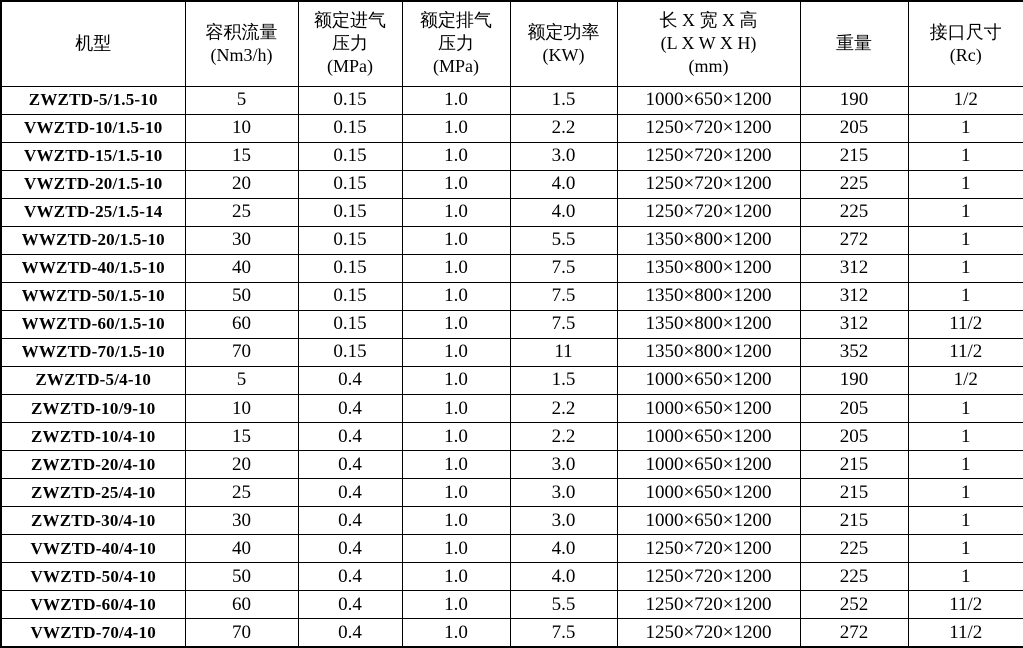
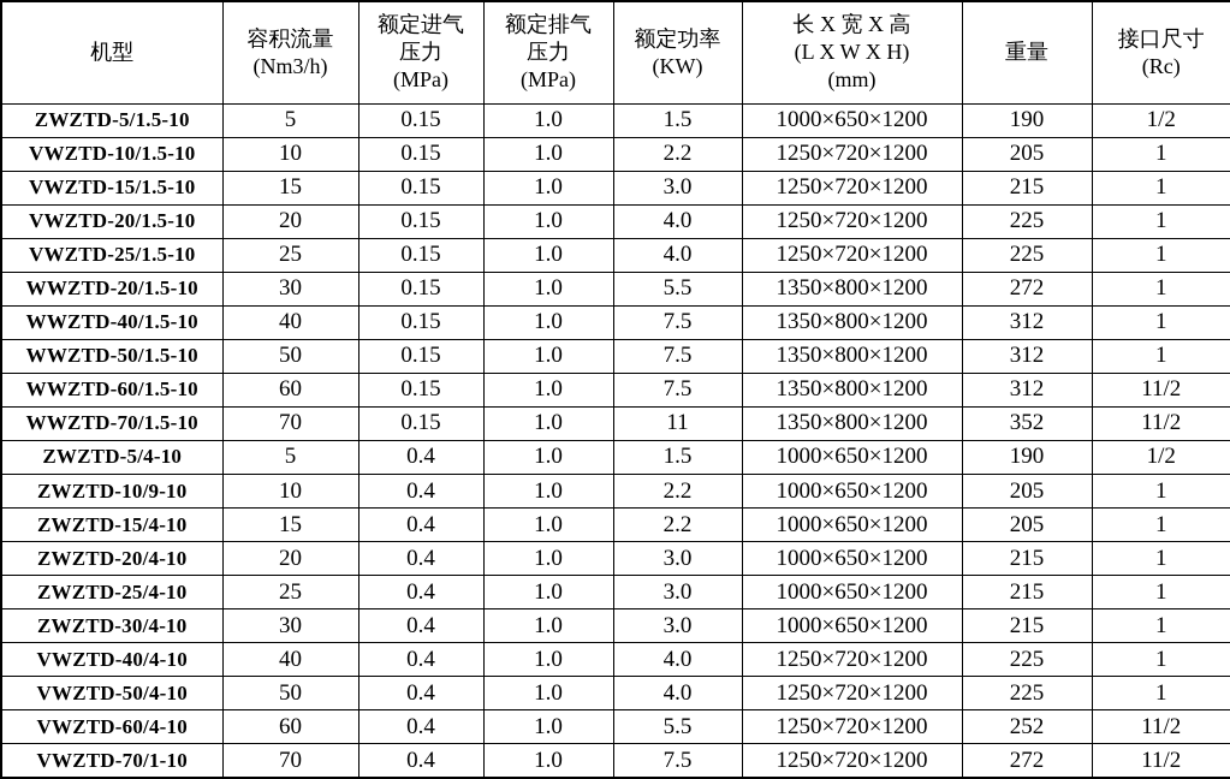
  机型	容积流量(Nm3/h)	额定进气压力(MPa)	额定排气压力(MPa)	额定功率(KW)	长 X 宽 X 高(L X W X H)(mm)	重量	接口尺寸(Rc)
  ZWZTD-5/1.5-10	5	0.15	1.0	1.5	1000×650×1200	190	1/2
  VWZTD-10/1.5-10	10	0.15	1.0	2.2	1250×720×1200	205	1
  VWZTD-15/1.5-10	15	0.15	1.0	3.0	1250×720×1200	215	1
  VWZTD-20/1.5-10	20	0.15	1.0	4.0	1250×720×1200	225	1
- VWZTD-25/1.5-14	25	0.15	1.0	4.0	1250×720×1200	225	1
+ VWZTD-25/1.5-10	25	0.15	1.0	4.0	1250×720×1200	225	1
  WWZTD-20/1.5-10	30	0.15	1.0	5.5	1350×800×1200	272	1
  WWZTD-40/1.5-10	40	0.15	1.0	7.5	1350×800×1200	312	1
  WWZTD-50/1.5-10	50	0.15	1.0	7.5	1350×800×1200	312	1
  WWZTD-60/1.5-10	60	0.15	1.0	7.5	1350×800×1200	312	11/2
  WWZTD-70/1.5-10	70	0.15	1.0	11	1350×800×1200	352	11/2
  ZWZTD-5/4-10	5	0.4	1.0	1.5	1000×650×1200	190	1/2
  ZWZTD-10/9-10	10	0.4	1.0	2.2	1000×650×1200	205	1
- ZWZTD-10/4-10	15	0.4	1.0	2.2	1000×650×1200	205	1
+ ZWZTD-15/4-10	15	0.4	1.0	2.2	1000×650×1200	205	1
  ZWZTD-20/4-10	20	0.4	1.0	3.0	1000×650×1200	215	1
  ZWZTD-25/4-10	25	0.4	1.0	3.0	1000×650×1200	215	1
  ZWZTD-30/4-10	30	0.4	1.0	3.0	1000×650×1200	215	1
  VWZTD-40/4-10	40	0.4	1.0	4.0	1250×720×1200	225	1
  VWZTD-50/4-10	50	0.4	1.0	4.0	1250×720×1200	225	1
  VWZTD-60/4-10	60	0.4	1.0	5.5	1250×720×1200	252	11/2
- VWZTD-70/4-10	70	0.4	1.0	7.5	1250×720×1200	272	11/2
+ VWZTD-70/1-10	70	0.4	1.0	7.5	1250×720×1200	272	11/2
